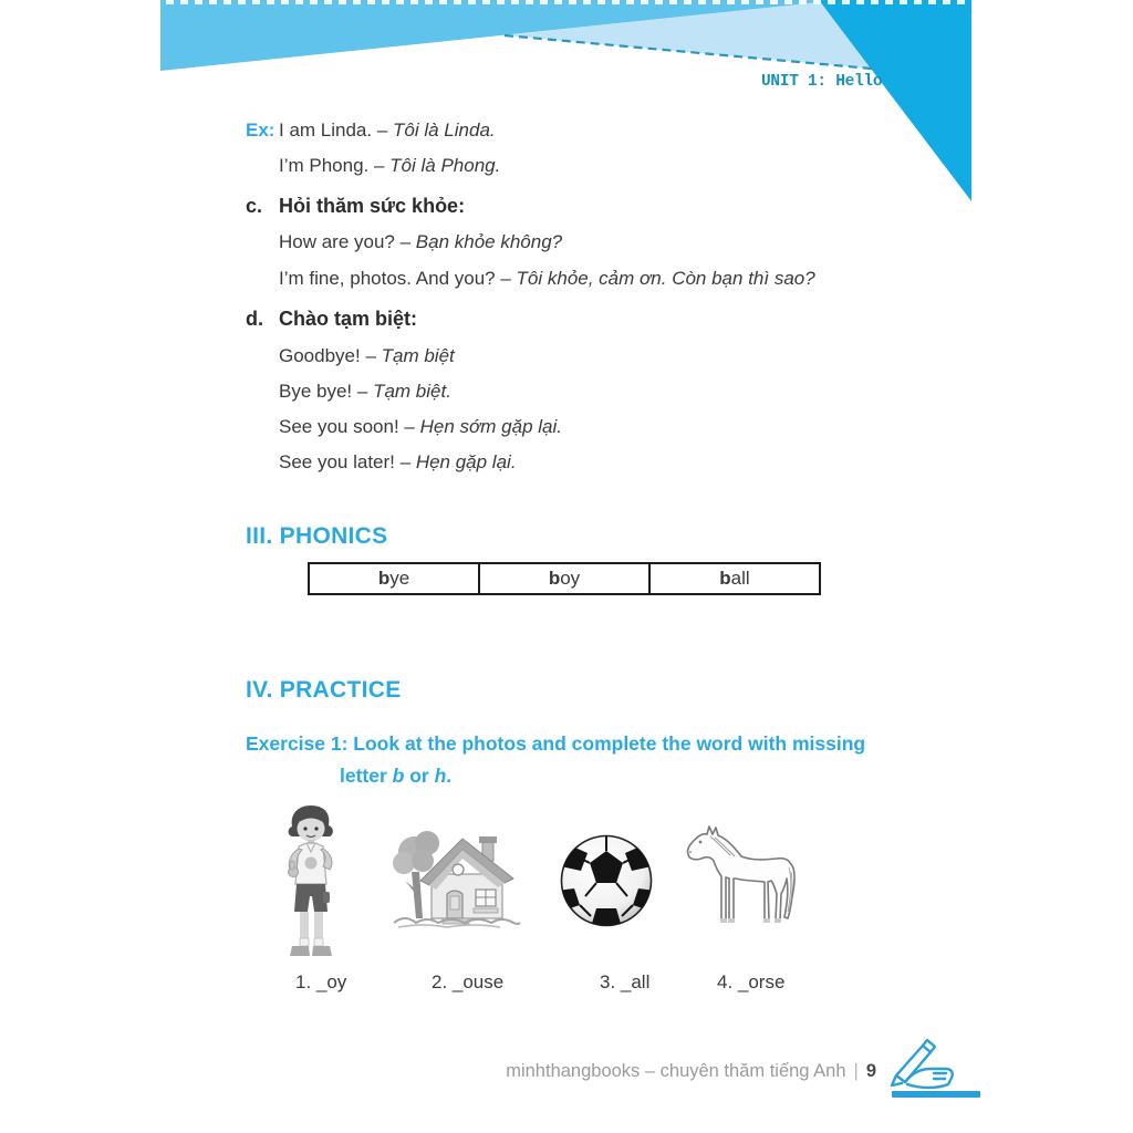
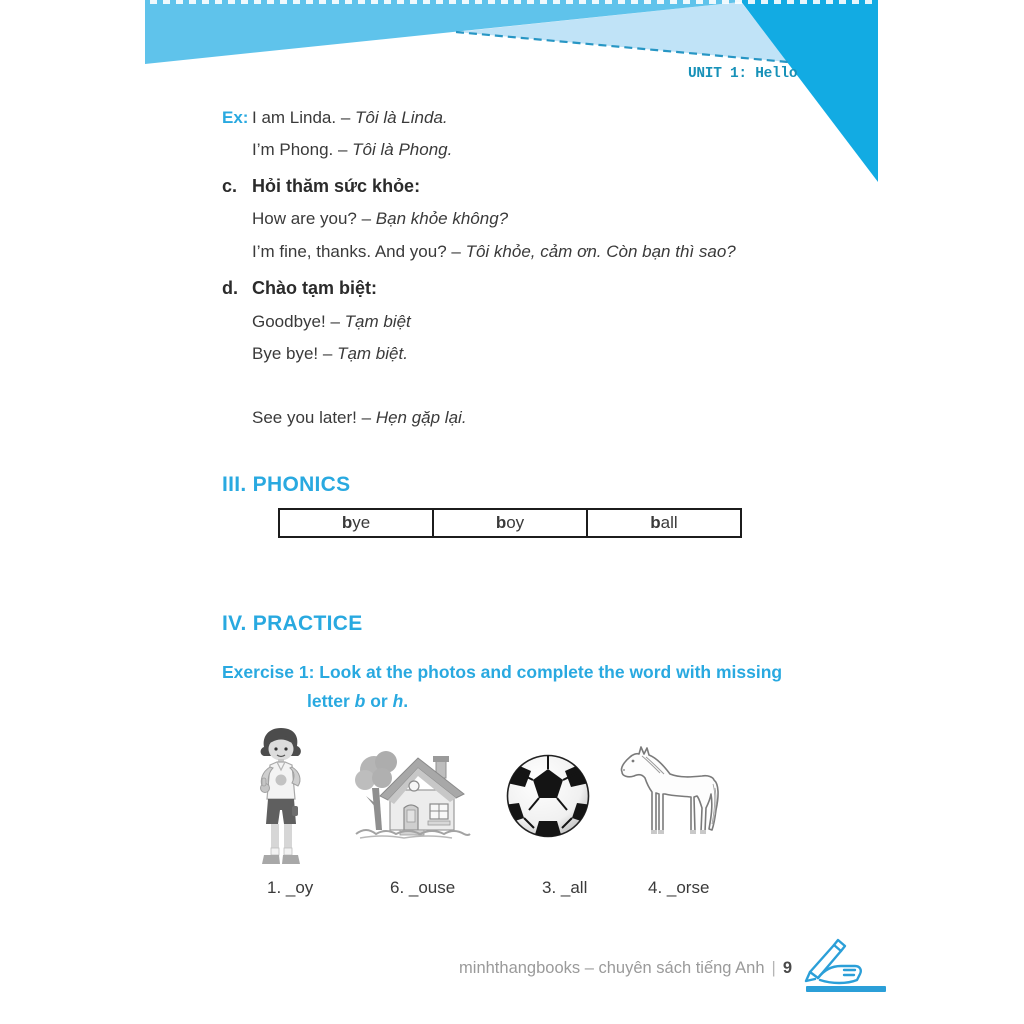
  UNIT 1: Hello
  Ex:
  I am Linda. – Tôi là Linda.
  I’m Phong. – Tôi là Phong.
  c.
  Hỏi thăm sức khỏe:
  How are you? – Bạn khỏe không?
- I’m fine, photos. And you? – Tôi khỏe, cảm ơn. Còn bạn thì sao?
+ I’m fine, thanks. And you? – Tôi khỏe, cảm ơn. Còn bạn thì sao?
  d.
  Chào tạm biệt:
  Goodbye! – Tạm biệt
  Bye bye! – Tạm biệt.
- See you soon! – Hẹn sớm gặp lại.
  See you later! – Hẹn gặp lại.
  III. PHONICS
  bye
  boy
  ball
  IV. PRACTICE
  Exercise 1: Look at the photos and complete the word with missing
  letter b or h.
  1. _oy
- 2. _ouse
+ 6. _ouse
  3. _all
  4. _orse
- minhthangbooks – chuyên thăm tiếng Anh | 9
+ minhthangbooks – chuyên sách tiếng Anh | 9
